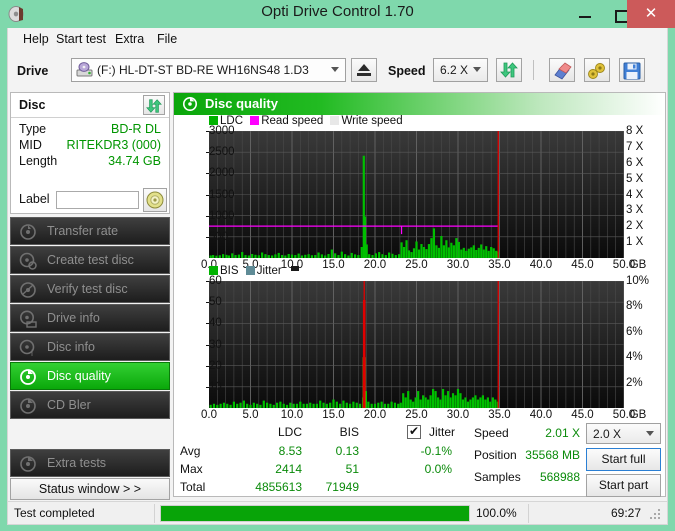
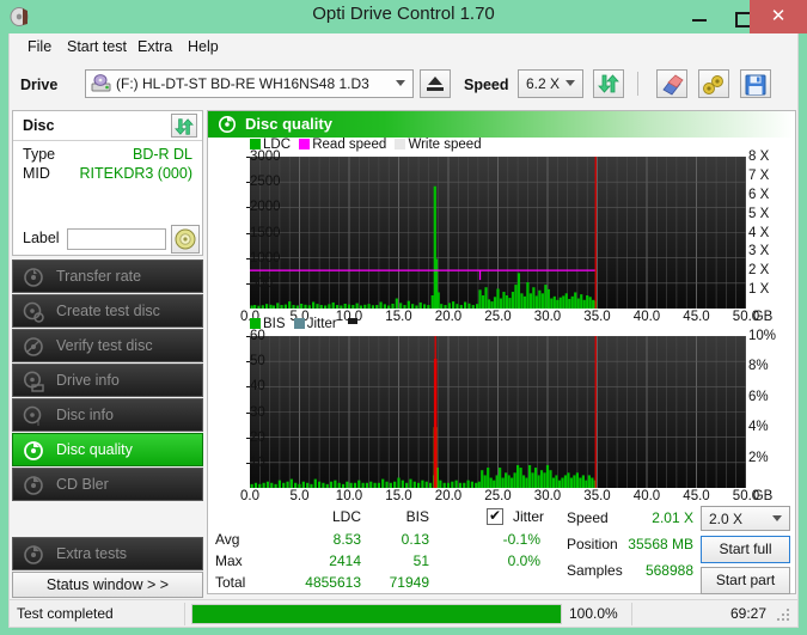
  Opti Drive Control 1.70
- Help
+ File
  Start test
  Extra
- File
+ Help
  Drive
  (F:) HL-DT-ST BD-RE WH16NS48 1.D3
  Speed
  6.2 X
  Disc
  Type
  BD-R DL
  MID
  RITEKDR3 (000)
- Length
- 34.74 GB
  Label
  Transfer rate
  Create test disc
  Verify test disc
  Drive info
  i
  Disc info
  Disc quality
  CD Bler
  Extra tests
  Status window > >
  Disc quality
  LDC Read speed Write speed
  500
  1000
  1500
  2000
  2500
  3000
  1 X
  2 X
  3 X
  4 X
  5 X
  6 X
  7 X
  8 X
  0.0
  5.0
  10.0
  15.0
  20.0
  25.0
  30.0
  35.0
  40.0
  45.0
  50.0
  GB
  BIS Jitter
  10
  20
  30
  40
  50
  60
  2%
  4%
  6%
  8%
  10%
  0.0
  5.0
  10.0
  15.0
  20.0
  25.0
  30.0
  35.0
  40.0
  45.0
  50.0
  GB
  LDC
  BIS
  Jitter
  Avg
  8.53
  0.13
  -0.1%
  Max
  2414
  51
  0.0%
  Total
  4855613
  71949
  Speed
  2.01 X
  Position
  35568 MB
  Samples
  568988
  2.0 X
  Start full
  Start part
  Test completed
  100.0%
  69:27
